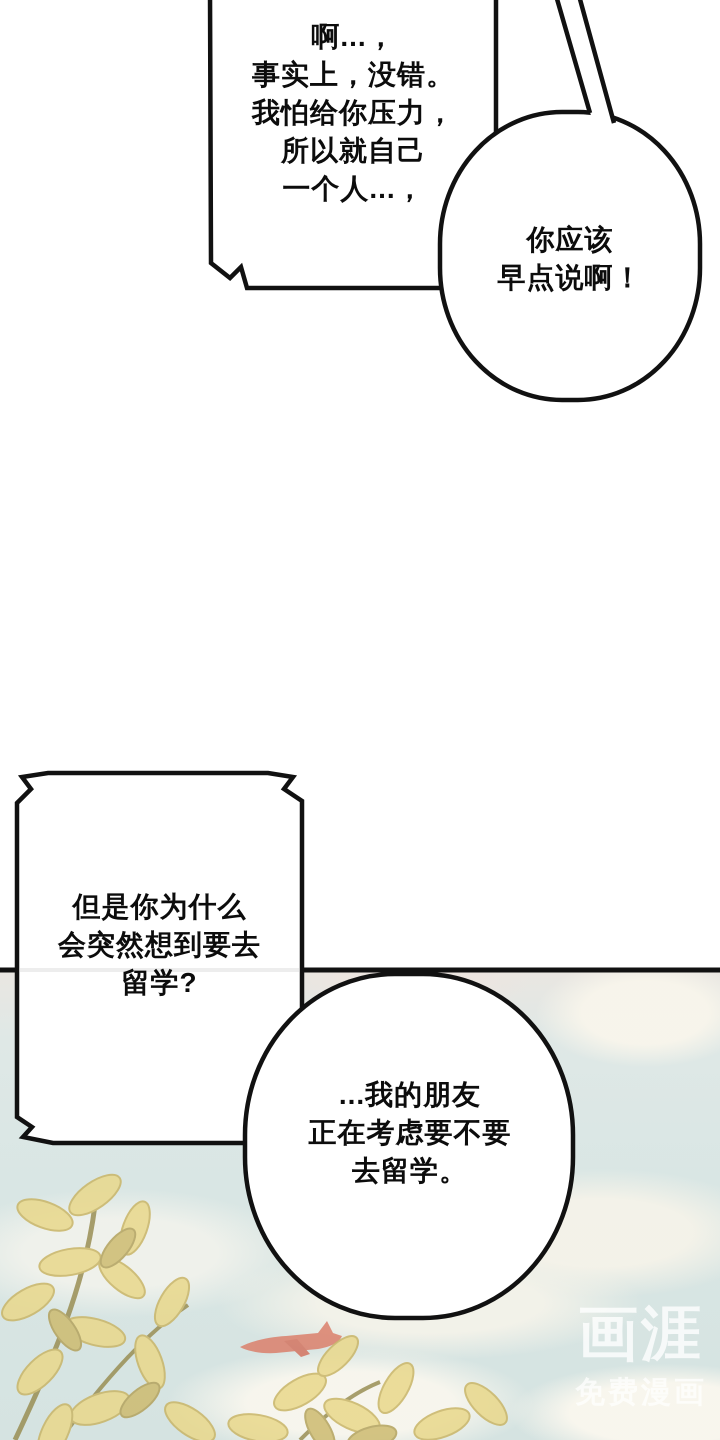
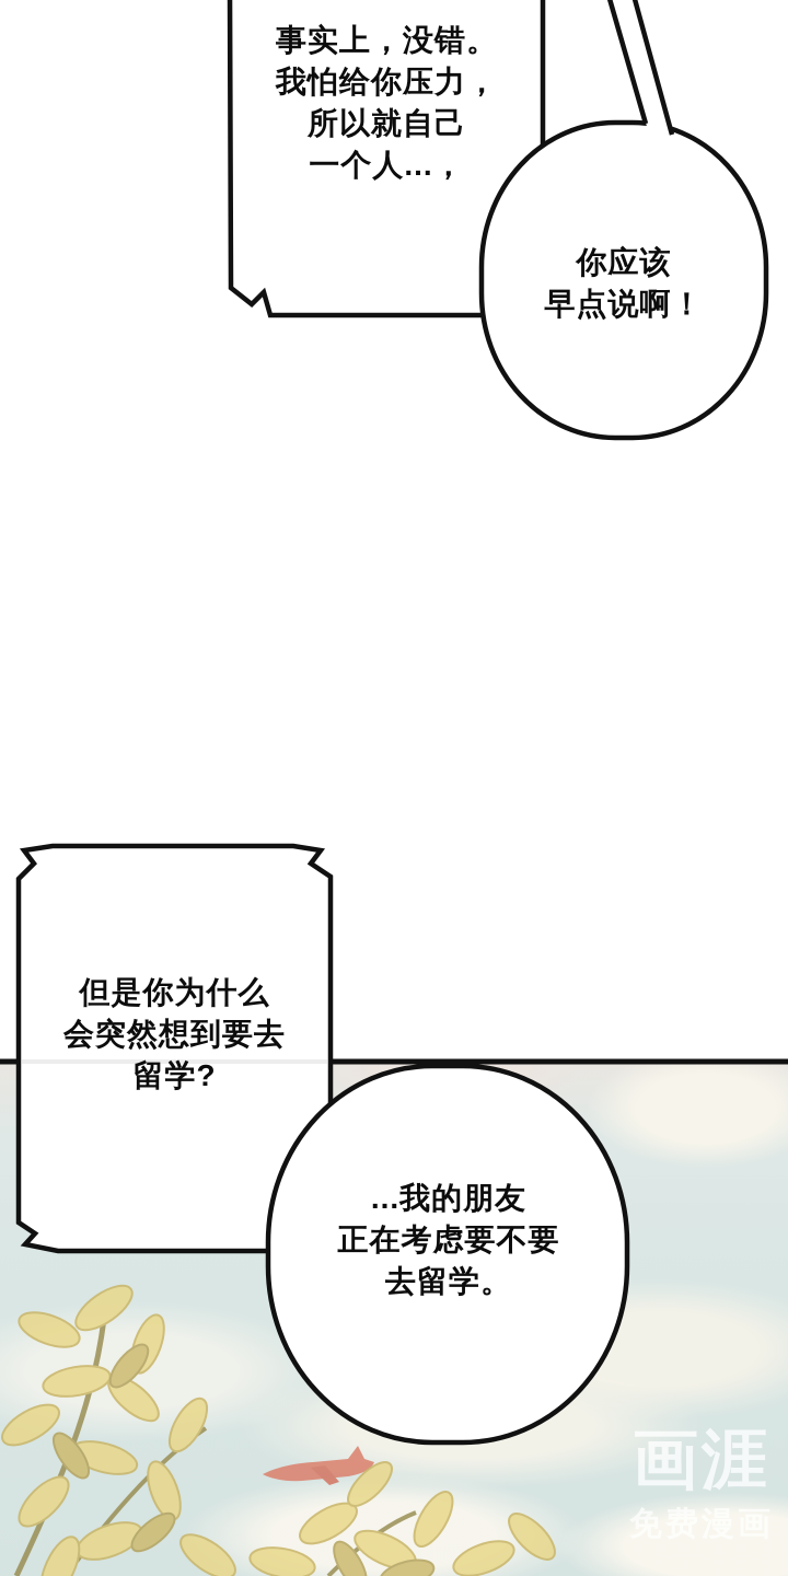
  画涯
  免费漫画
- 啊...，
  事实上，没错。
  我怕给你压力，
  所以就自己
  一个人...，
  你应该
  早点说啊！
  但是你为什么
  会突然想到要去
  留学?
  ...我的朋友
  正在考虑要不要
  去留学。
